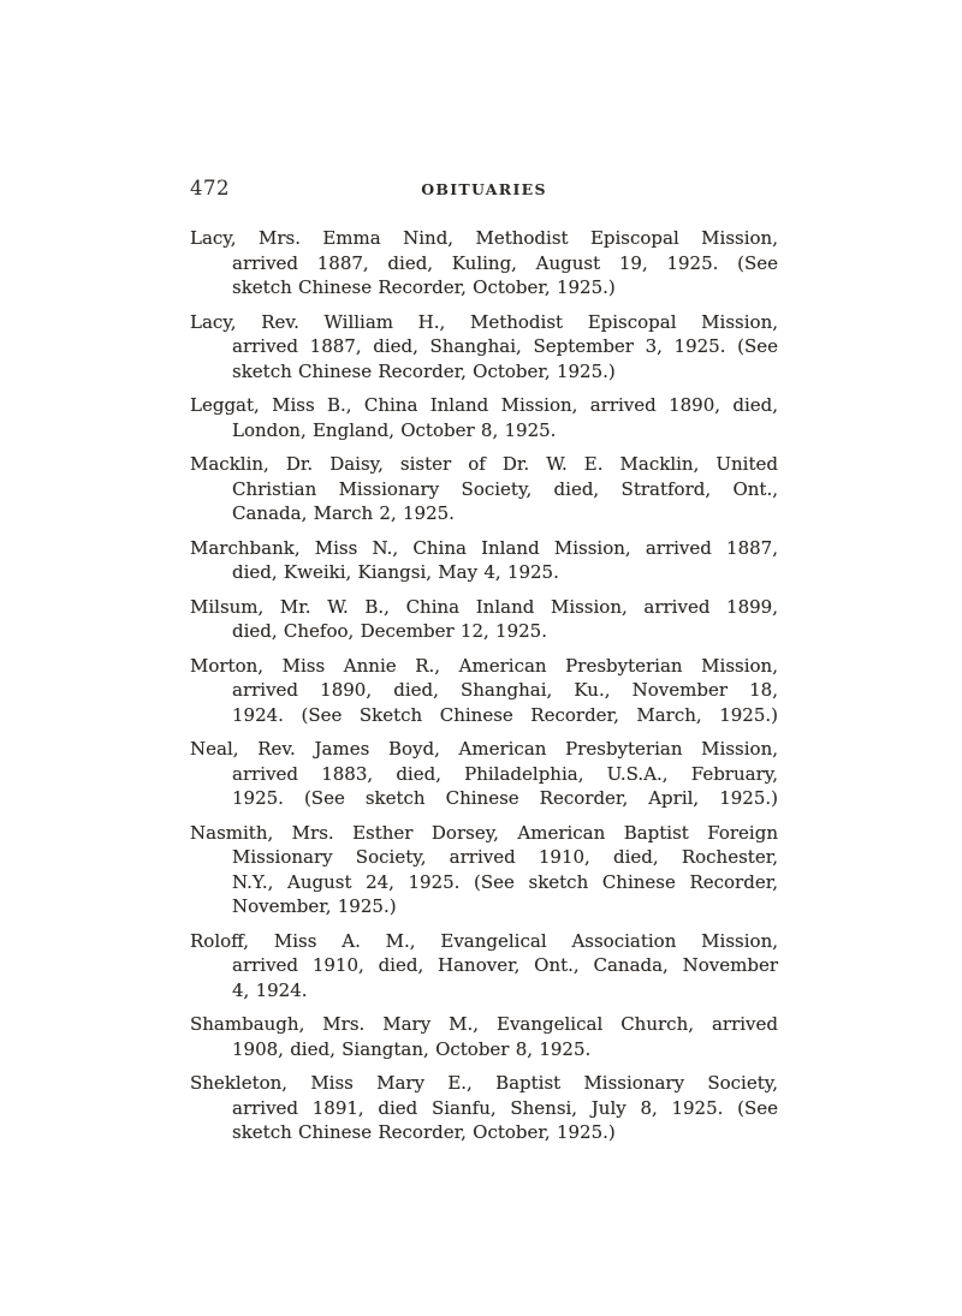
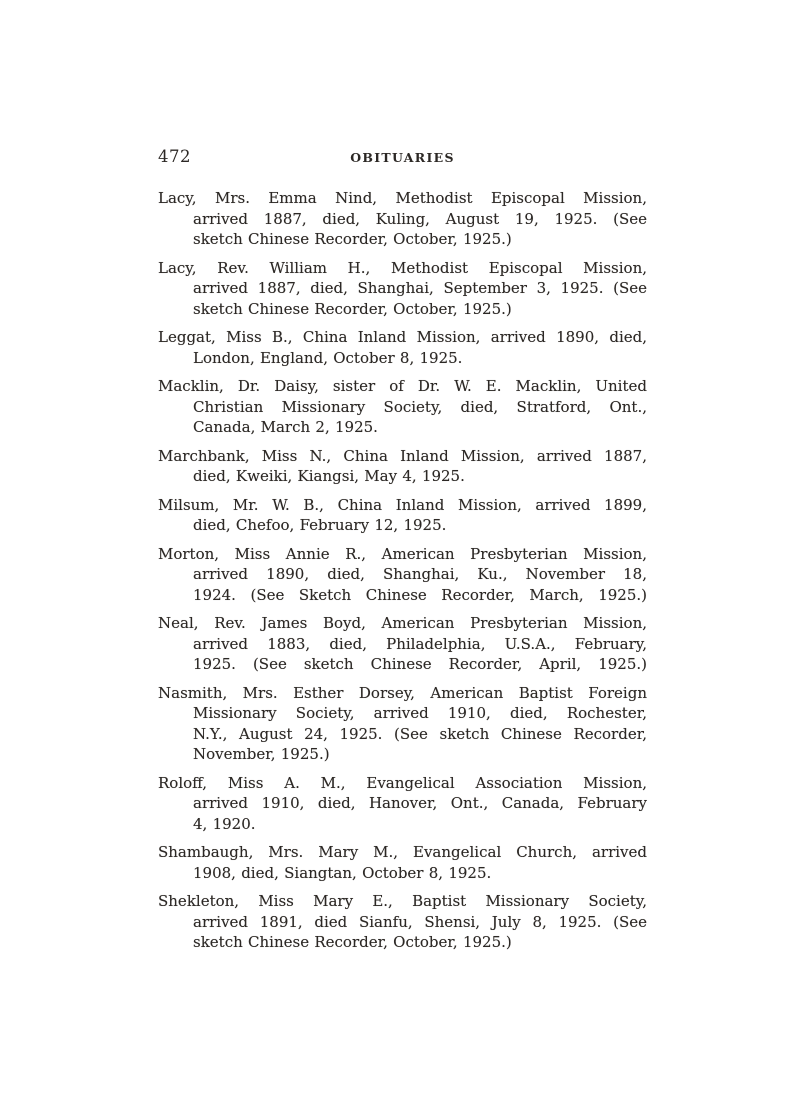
  472
  OBITUARIES
  Lacy, Mrs. Emma Nind, Methodist Episcopal Mission,
  arrived 1887, died, Kuling, August 19, 1925. (See
  sketch Chinese Recorder, October, 1925.)
  Lacy, Rev. William H., Methodist Episcopal Mission,
  arrived 1887, died, Shanghai, September 3, 1925. (See
  sketch Chinese Recorder, October, 1925.)
  Leggat, Miss B., China Inland Mission, arrived 1890, died,
  London, England, October 8, 1925.
  Macklin, Dr. Daisy, sister of Dr. W. E. Macklin, United
  Christian Missionary Society, died, Stratford, Ont.,
  Canada, March 2, 1925.
  Marchbank, Miss N., China Inland Mission, arrived 1887,
  died, Kweiki, Kiangsi, May 4, 1925.
  Milsum, Mr. W. B., China Inland Mission, arrived 1899,
- died, Chefoo, December 12, 1925.
+ died, Chefoo, February 12, 1925.
  Morton, Miss Annie R., American Presbyterian Mission,
  arrived 1890, died, Shanghai, Ku., November 18,
  1924. (See Sketch Chinese Recorder, March, 1925.)
  Neal, Rev. James Boyd, American Presbyterian Mission,
  arrived 1883, died, Philadelphia, U.S.A., February,
  1925. (See sketch Chinese Recorder, April, 1925.)
  Nasmith, Mrs. Esther Dorsey, American Baptist Foreign
  Missionary Society, arrived 1910, died, Rochester,
  N.Y., August 24, 1925. (See sketch Chinese Recorder,
  November, 1925.)
  Roloff, Miss A. M., Evangelical Association Mission,
- arrived 1910, died, Hanover, Ont., Canada, November
+ arrived 1910, died, Hanover, Ont., Canada, February
- 4, 1924.
+ 4, 1920.
  Shambaugh, Mrs. Mary M., Evangelical Church, arrived
  1908, died, Siangtan, October 8, 1925.
  Shekleton, Miss Mary E., Baptist Missionary Society,
  arrived 1891, died Sianfu, Shensi, July 8, 1925. (See
  sketch Chinese Recorder, October, 1925.)
